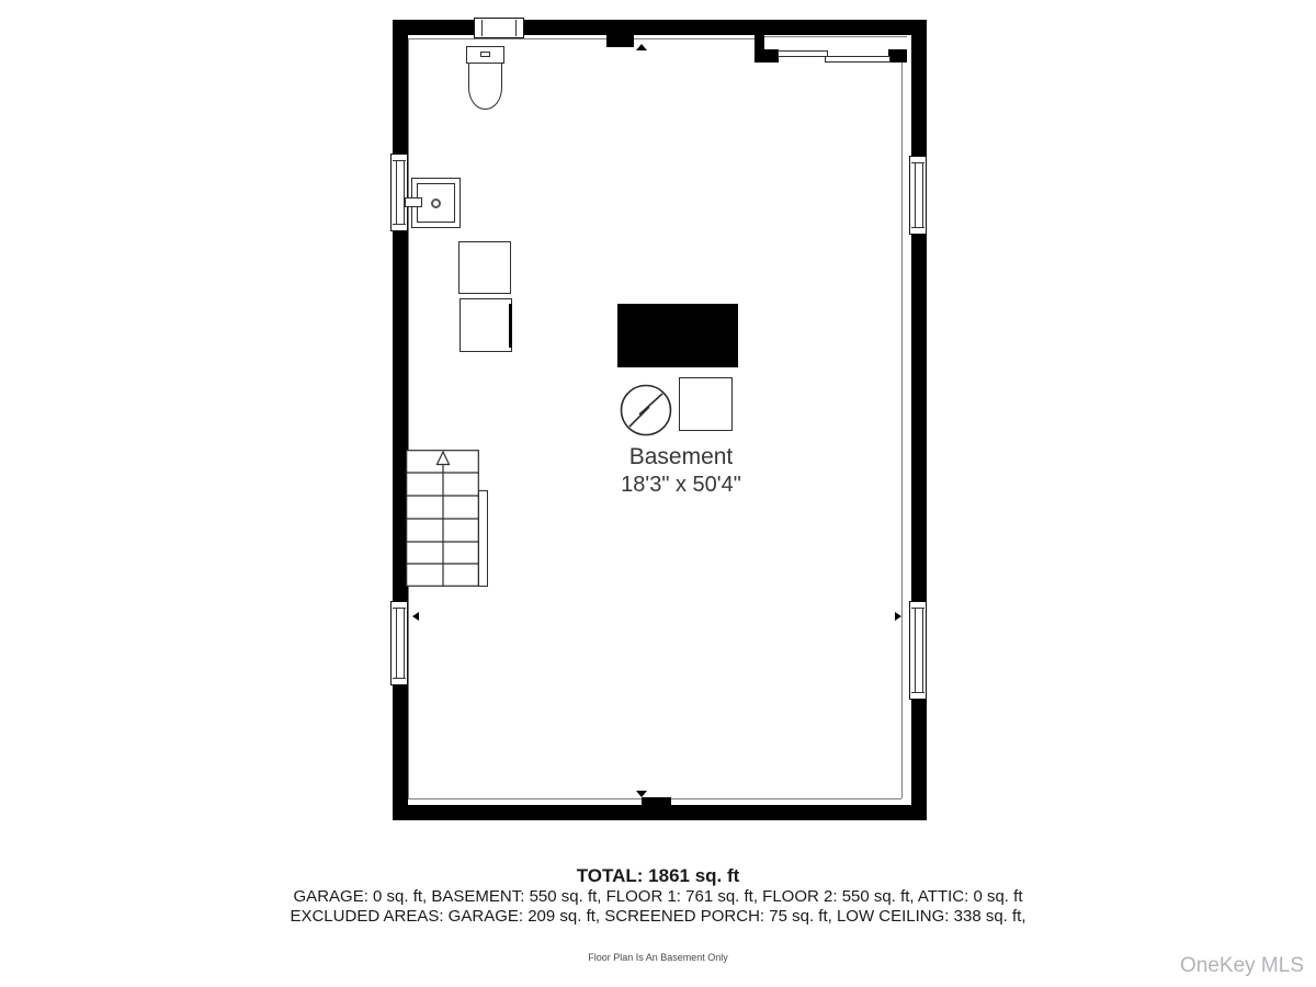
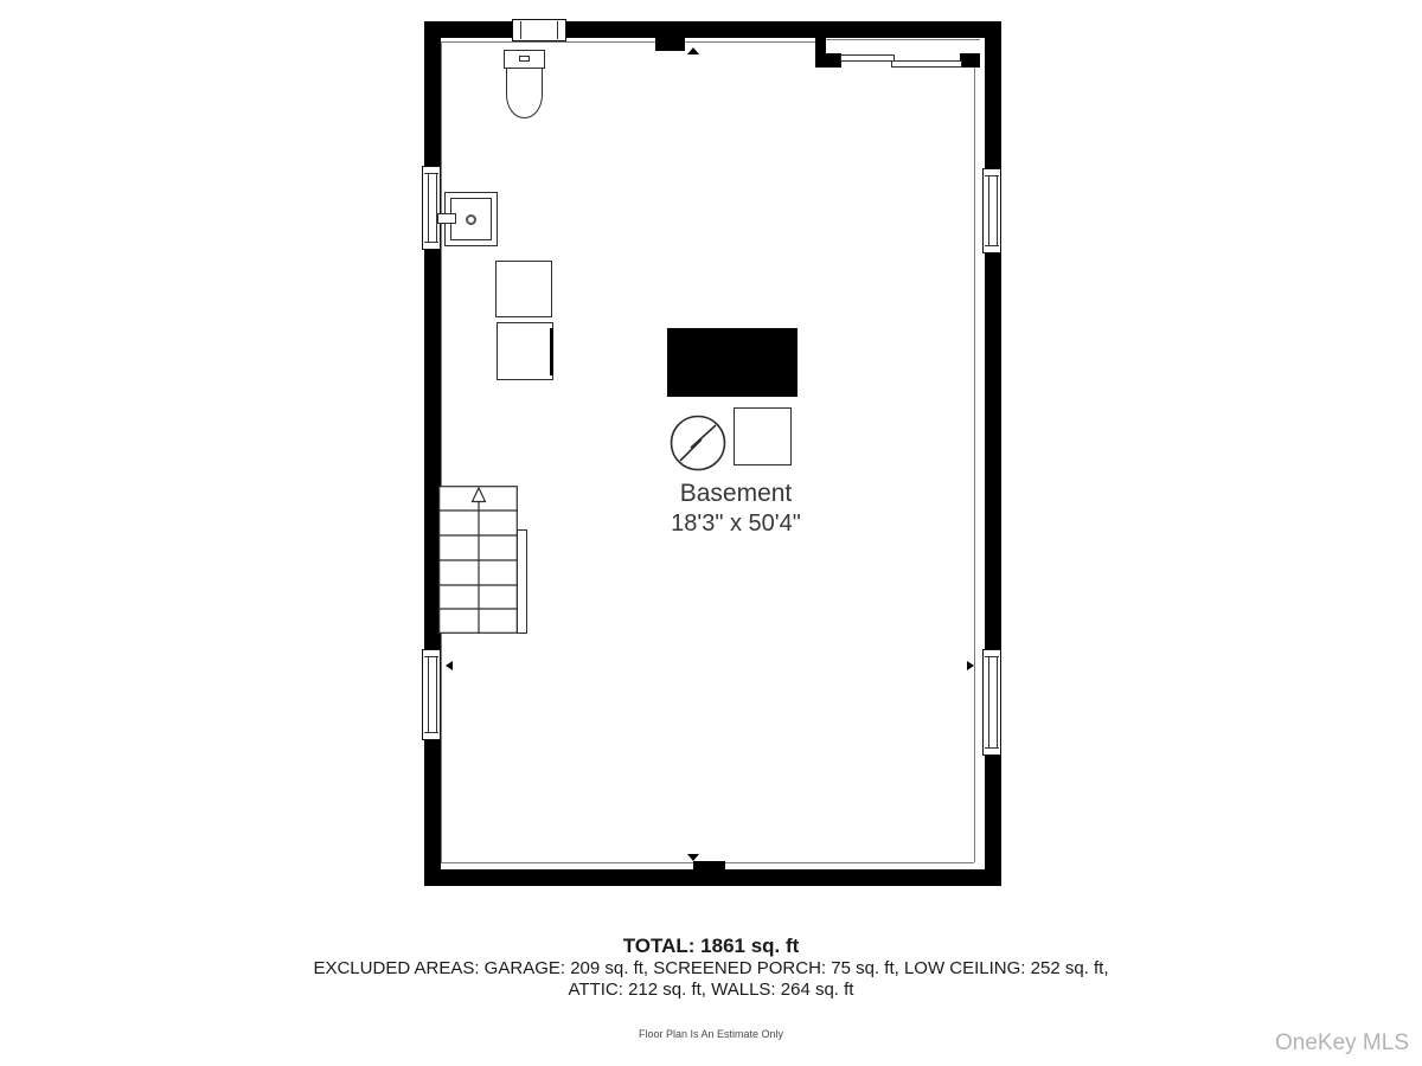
  Basement
  18'3" x 50'4"
  TOTAL: 1861 sq. ft
- GARAGE: 0 sq. ft, BASEMENT: 550 sq. ft, FLOOR 1: 761 sq. ft, FLOOR 2: 550 sq. ft, ATTIC: 0 sq. ft
- EXCLUDED AREAS: GARAGE: 209 sq. ft, SCREENED PORCH: 75 sq. ft, LOW CEILING: 338 sq. ft,
+ EXCLUDED AREAS: GARAGE: 209 sq. ft, SCREENED PORCH: 75 sq. ft, LOW CEILING: 252 sq. ft,
+ ATTIC: 212 sq. ft, WALLS: 264 sq. ft
- Floor Plan Is An Basement Only
+ Floor Plan Is An Estimate Only
  OneKey MLS
